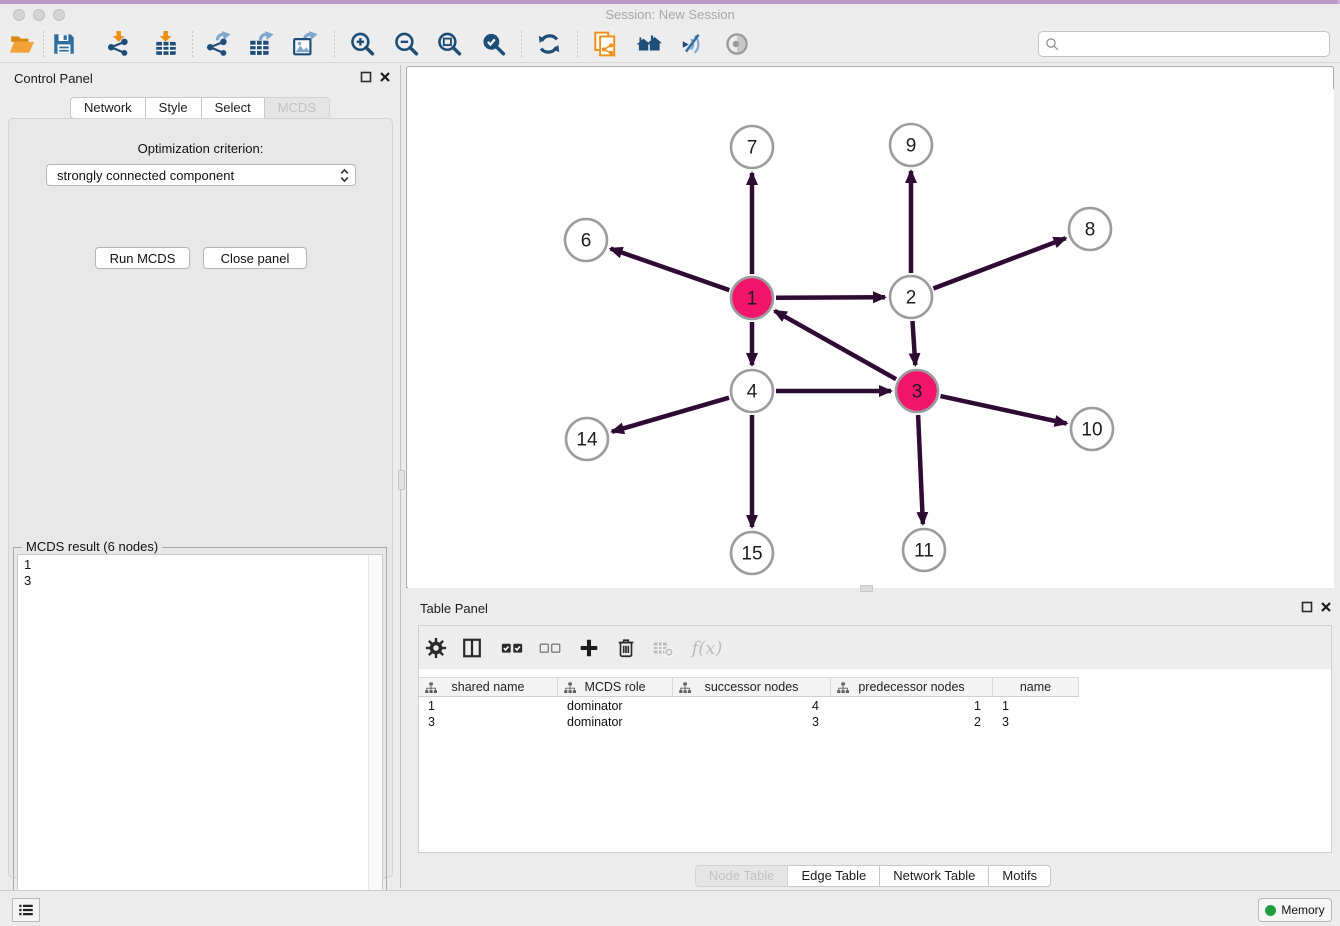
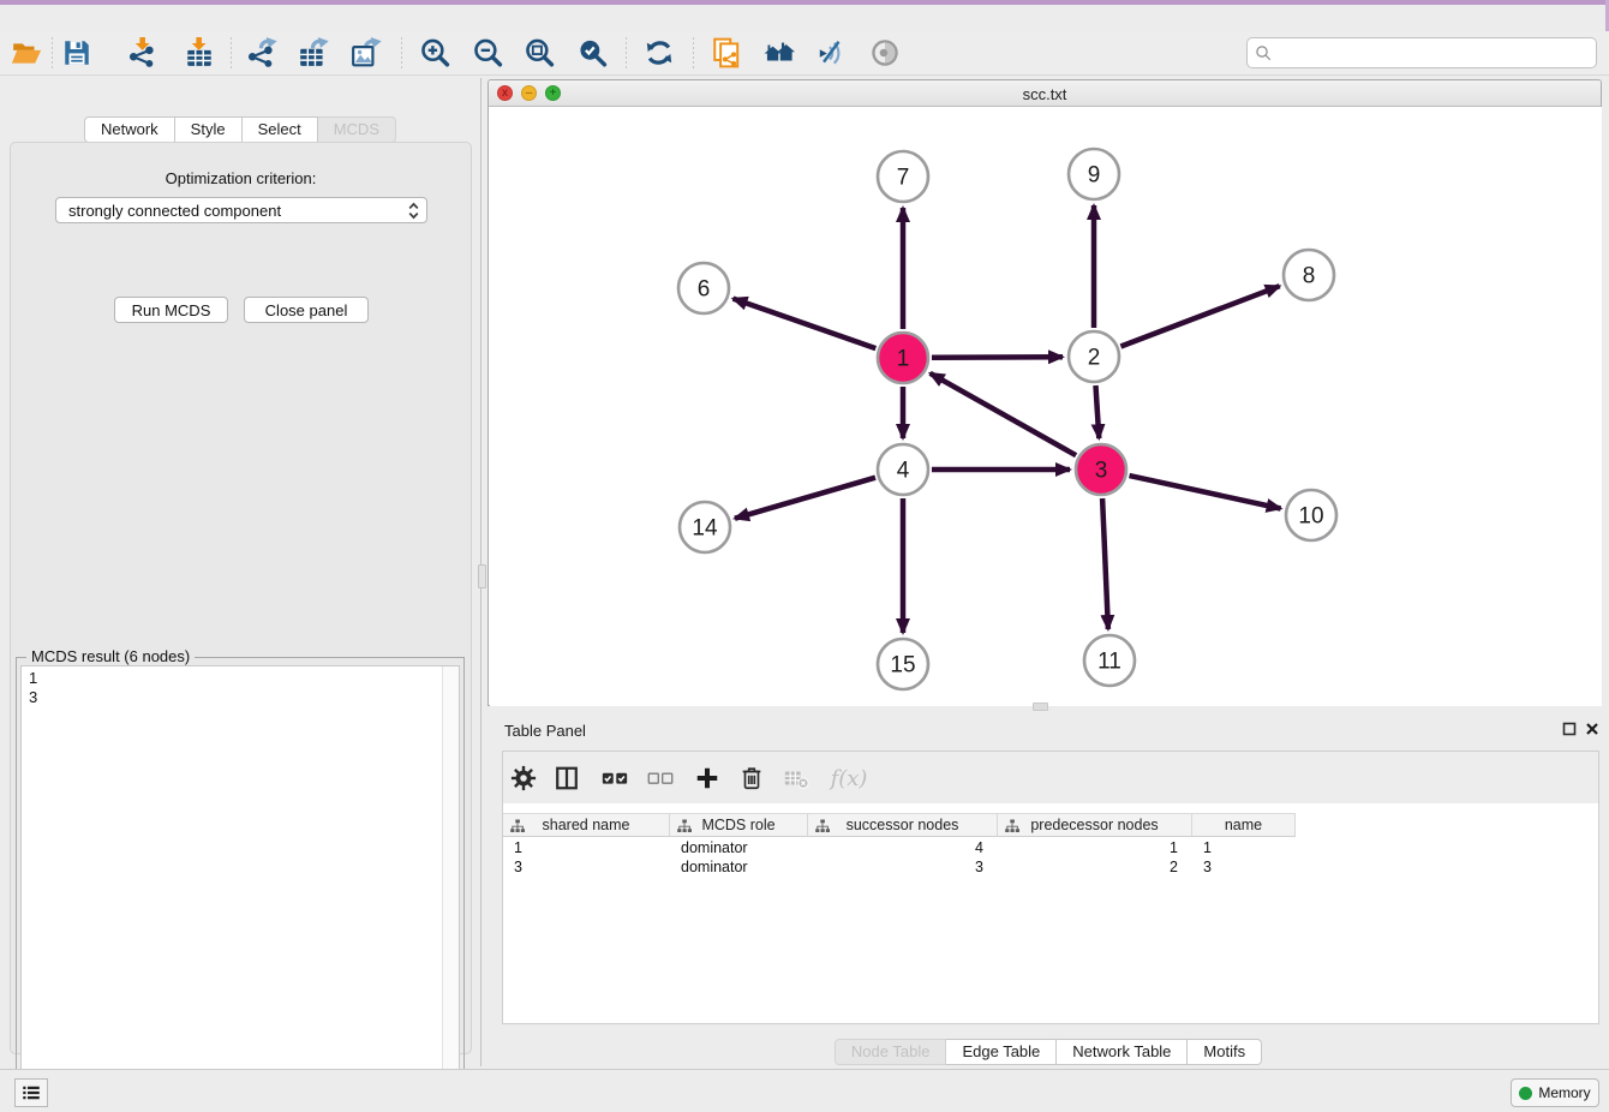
- Session: New Session
- Control Panel
  Network
  Style
  Select
  MCDS
  Optimization criterion:
  strongly connected component
  Run MCDS
  Close panel
  MCDS result (6 nodes)
  1
  3
+ x
+ –
+ +
+ scc.txt
  7
  9
  6
  8
  1
  2
  4
  3
  14
  10
  15
  11
  Table Panel
  f(x)
  shared name
  MCDS role
  successor nodes
  predecessor nodes
  name
  1
  dominator
  4
  1
  1
  3
  dominator
  3
  2
  3
  Node Table
  Edge Table
  Network Table
  Motifs
  Memory
